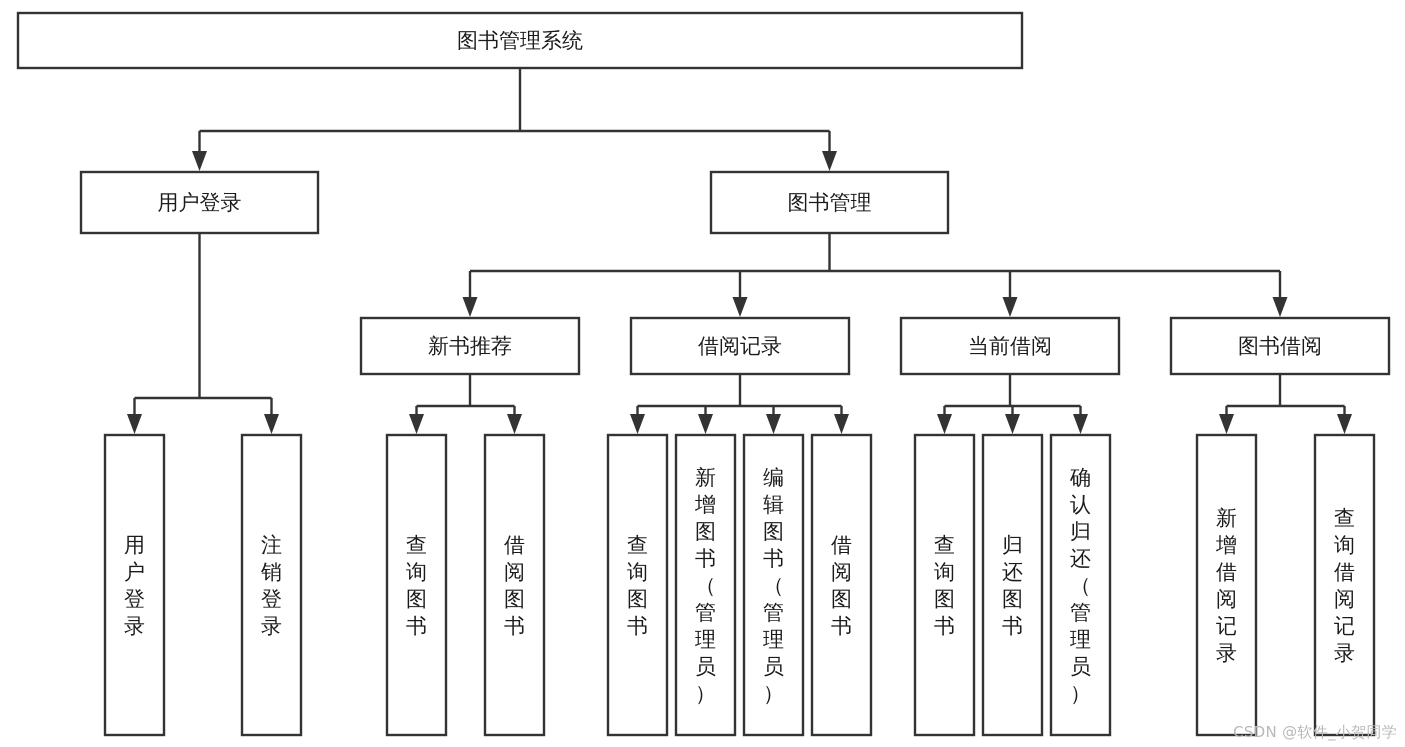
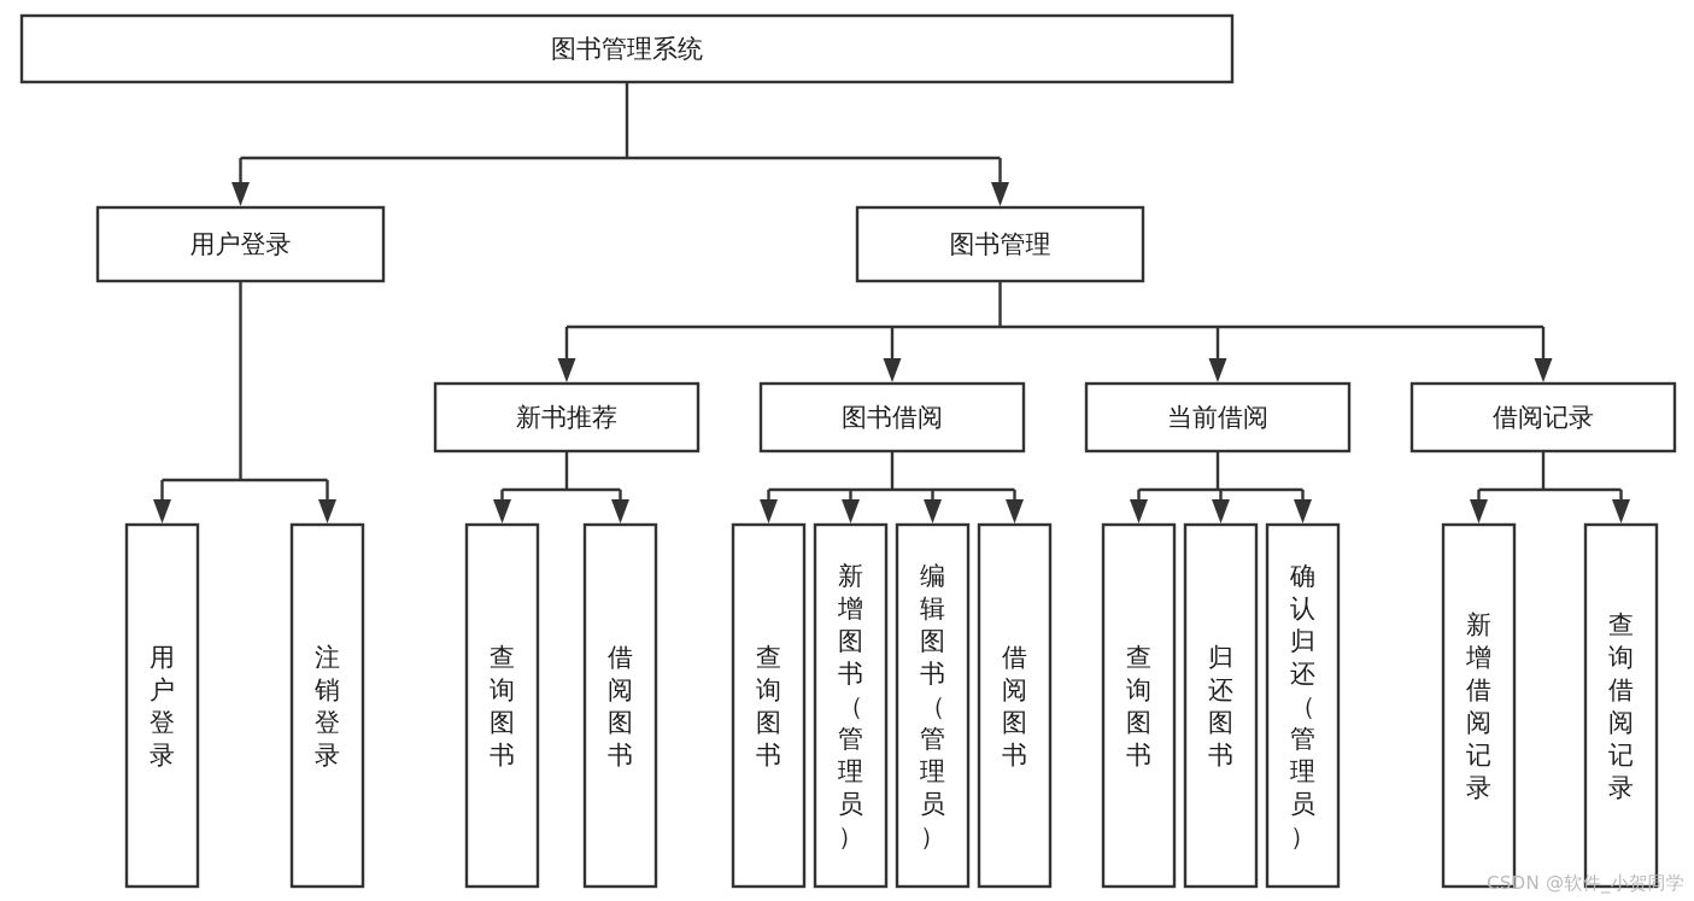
  图书管理系统
  用户登录
  图书管理
  新书推荐
- 借阅记录
+ 图书借阅
  当前借阅
- 图书借阅
+ 借阅记录
  用户登录
  注销登录
  查询图书
  借阅图书
  查询图书
  新增图书（管理员）
  编辑图书（管理员）
  借阅图书
  查询图书
  归还图书
  确认归还（管理员）
  新增借阅记录
  查询借阅记录
  CSDN @软件_小贺同学
